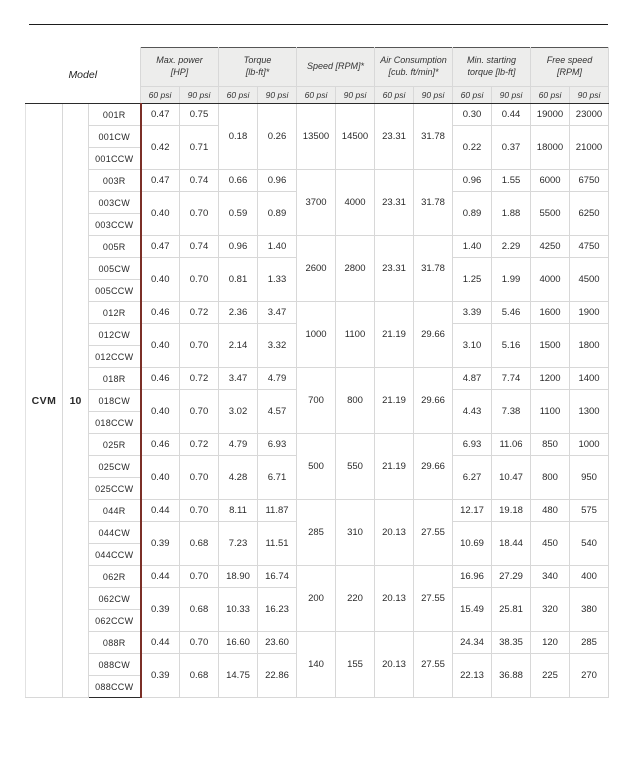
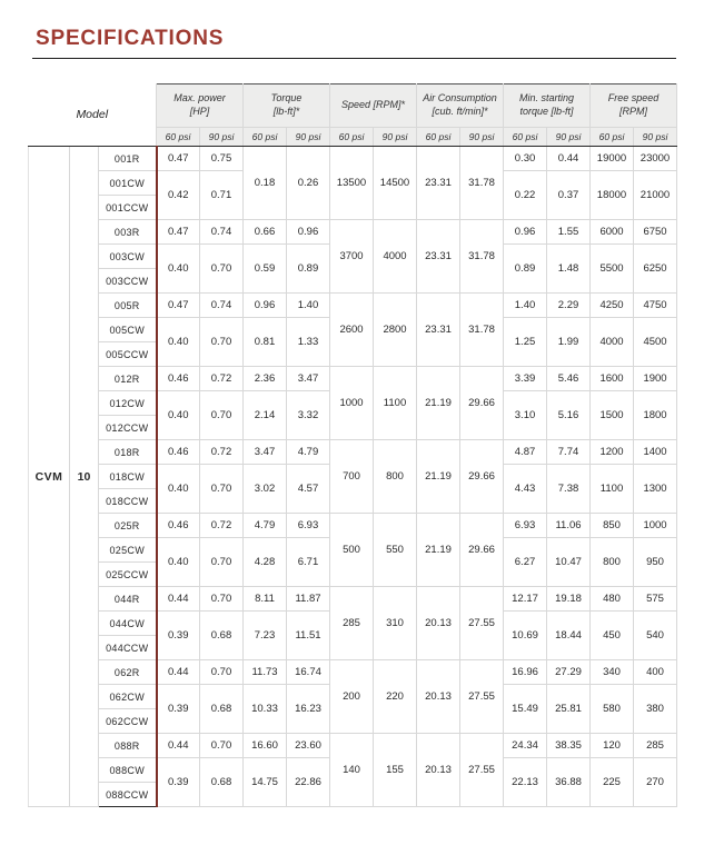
+ SPECIFICATIONS
  Model	Max. power [HP]	Torque [lb-ft]*	Speed [RPM]*	Air Consumption [cub. ft/min]*	Min. starting torque [lb-ft]	Free speed [RPM]
  60 psi	90 psi	60 psi	90 psi	60 psi	90 psi	60 psi	90 psi	60 psi	90 psi	60 psi	90 psi
  CVM	10	001R	0.47	0.75	0.18	0.26	13500	14500	23.31	31.78	0.30	0.44	19000	23000
  001CW	0.42	0.71	0.22	0.37	18000	21000
  001CCW
  003R	0.47	0.74	0.66	0.96	3700	4000	23.31	31.78	0.96	1.55	6000	6750
- 003CW	0.40	0.70	0.59	0.89	0.89	1.88	5500	6250
+ 003CW	0.40	0.70	0.59	0.89	0.89	1.48	5500	6250
  003CCW
  005R	0.47	0.74	0.96	1.40	2600	2800	23.31	31.78	1.40	2.29	4250	4750
  005CW	0.40	0.70	0.81	1.33	1.25	1.99	4000	4500
  005CCW
  012R	0.46	0.72	2.36	3.47	1000	1100	21.19	29.66	3.39	5.46	1600	1900
  012CW	0.40	0.70	2.14	3.32	3.10	5.16	1500	1800
  012CCW
  018R	0.46	0.72	3.47	4.79	700	800	21.19	29.66	4.87	7.74	1200	1400
  018CW	0.40	0.70	3.02	4.57	4.43	7.38	1100	1300
  018CCW
  025R	0.46	0.72	4.79	6.93	500	550	21.19	29.66	6.93	11.06	850	1000
  025CW	0.40	0.70	4.28	6.71	6.27	10.47	800	950
  025CCW
  044R	0.44	0.70	8.11	11.87	285	310	20.13	27.55	12.17	19.18	480	575
  044CW	0.39	0.68	7.23	11.51	10.69	18.44	450	540
  044CCW
- 062R	0.44	0.70	18.90	16.74	200	220	20.13	27.55	16.96	27.29	340	400
+ 062R	0.44	0.70	11.73	16.74	200	220	20.13	27.55	16.96	27.29	340	400
- 062CW	0.39	0.68	10.33	16.23	15.49	25.81	320	380
+ 062CW	0.39	0.68	10.33	16.23	15.49	25.81	580	380
  062CCW
  088R	0.44	0.70	16.60	23.60	140	155	20.13	27.55	24.34	38.35	120	285
  088CW	0.39	0.68	14.75	22.86	22.13	36.88	225	270
  088CCW
